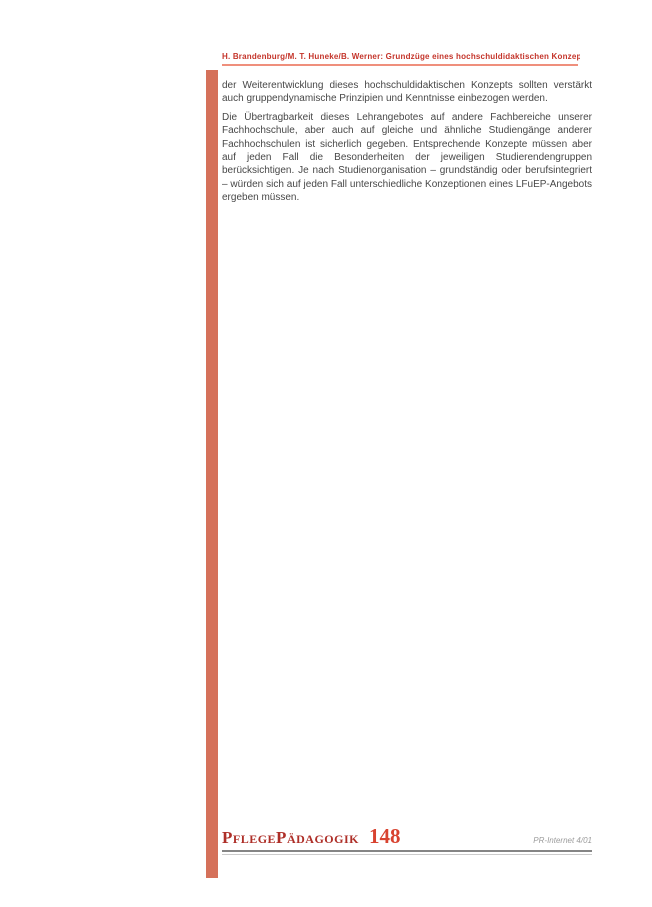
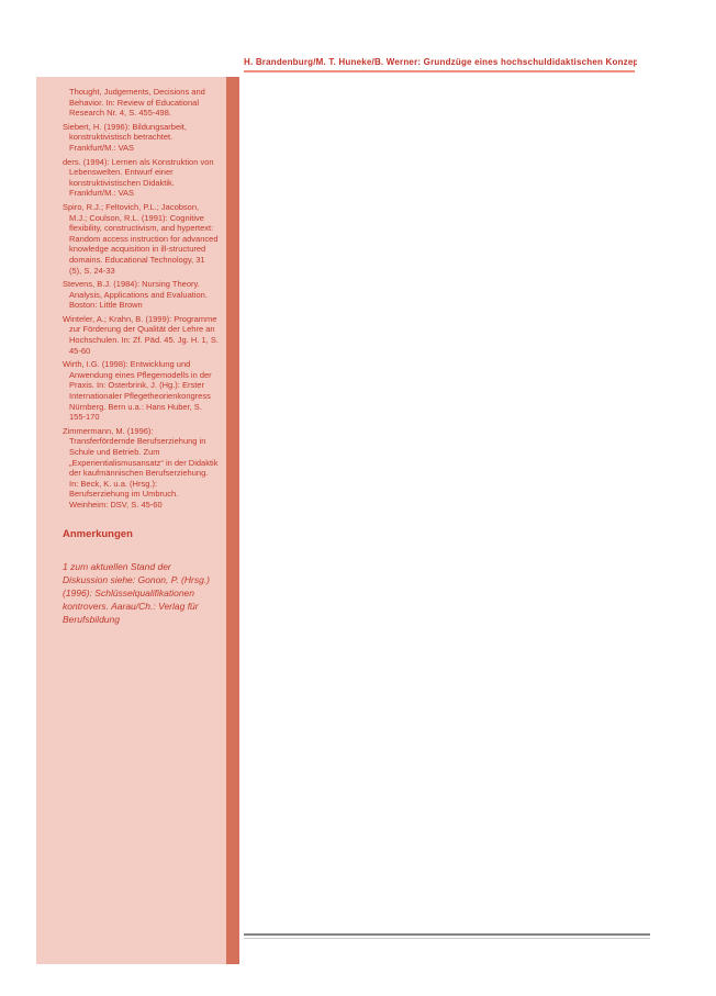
+ Thought, Judgements, Decisions and Behavior. In: Review of Educational Research Nr. 4, S. 455-498.
+ Siebert, H. (1996): Bildungsarbeit, konstruktivistisch betrachtet. Frankfurt/M.: VAS
+ ders. (1994): Lernen als Konstruktion von Lebenswelten. Entwurf einer konstruktivistischen Didaktik. Frankfurt/M.: VAS
+ Spiro, R.J.; Feltovich, P.L.; Jacobson, M.J.; Coulson, R.L. (1991): Cognitive flexibility, constructivism, and hypertext: Random access instruction for advanced knowledge acquisition in ill-structured domains. Educational Technology, 31 (5), S. 24-33
+ Stevens, B.J. (1984): Nursing Theory. Analysis, Applications and Evaluation. Boston: Little Brown
+ Winteler, A.; Krahn, B. (1999): Programme zur Förderung der Qualität der Lehre an Hochschulen. In: Zf. Päd. 45. Jg. H. 1, S. 45-60
+ Wirth, I.G. (1998): Entwicklung und Anwendung eines Pflegemodells in der Praxis. In: Osterbrink, J. (Hg.): Erster Internationaler Pflegetheorienkongress Nürnberg. Bern u.a.: Hans Huber, S. 155-170
+ Zimmermann, M. (1996): Transferfördernde Berufserziehung in Schule und Betrieb. Zum „Experientialismusansatz“ in der Didaktik der kaufmännischen Berufserziehung. In: Beck, K. u.a. (Hrsg.): Berufserziehung im Umbruch. Weinheim: DSV, S. 45-60
+ Anmerkungen
+ 1 zum aktuellen Stand der Diskussion siehe: Gonon, P. (Hrsg.) (1996): Schlüsselqualifikationen kontrovers. Aarau/Ch.: Verlag für Berufsbildung
  H. Brandenburg/M. T. Huneke/B. Werner: Grundzüge eines hochschuldidaktischen Konzep
- der Weiterentwicklung dieses hochschuldidaktischen Konzepts sollten verstärkt auch gruppendynamische Prinzipien und Kenntnisse einbezogen werden.
- Die Übertragbarkeit dieses Lehrangebotes auf andere Fachbereiche unserer Fachhochschule, aber auch auf gleiche und ähnliche Studiengänge anderer Fachhochschulen ist sicherlich gegeben. Entsprechende Konzepte müssen aber auf jeden Fall die Besonderheiten der jeweiligen Studierendengruppen berücksichtigen. Je nach Studienorganisation – grundständig oder berufsintegriert – würden sich auf jeden Fall unterschiedliche Konzeptionen eines LFuEP-Angebots ergeben müssen.
- PflegePädagogik
- 148
- PR-Internet 4/01
